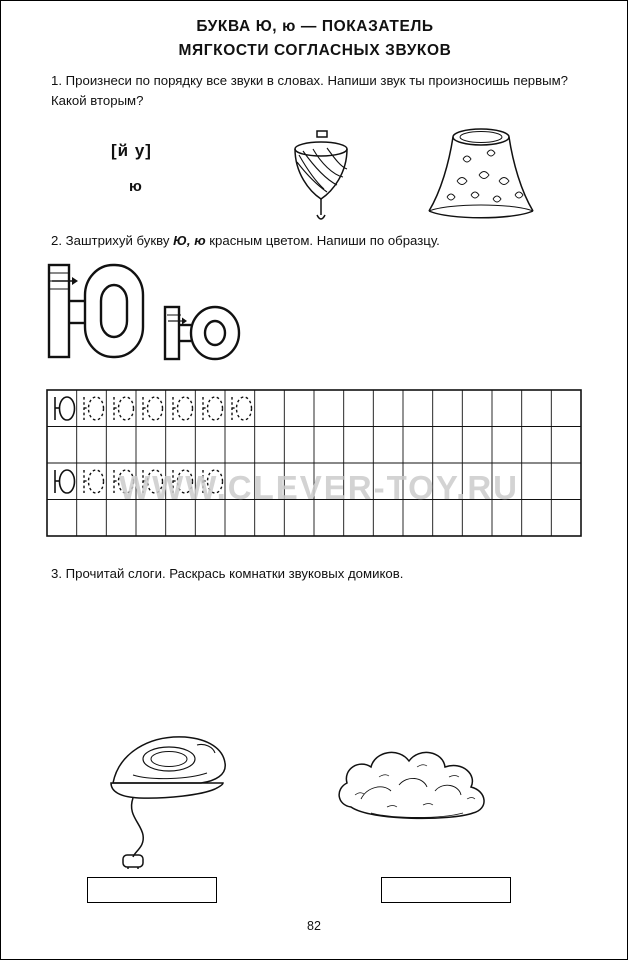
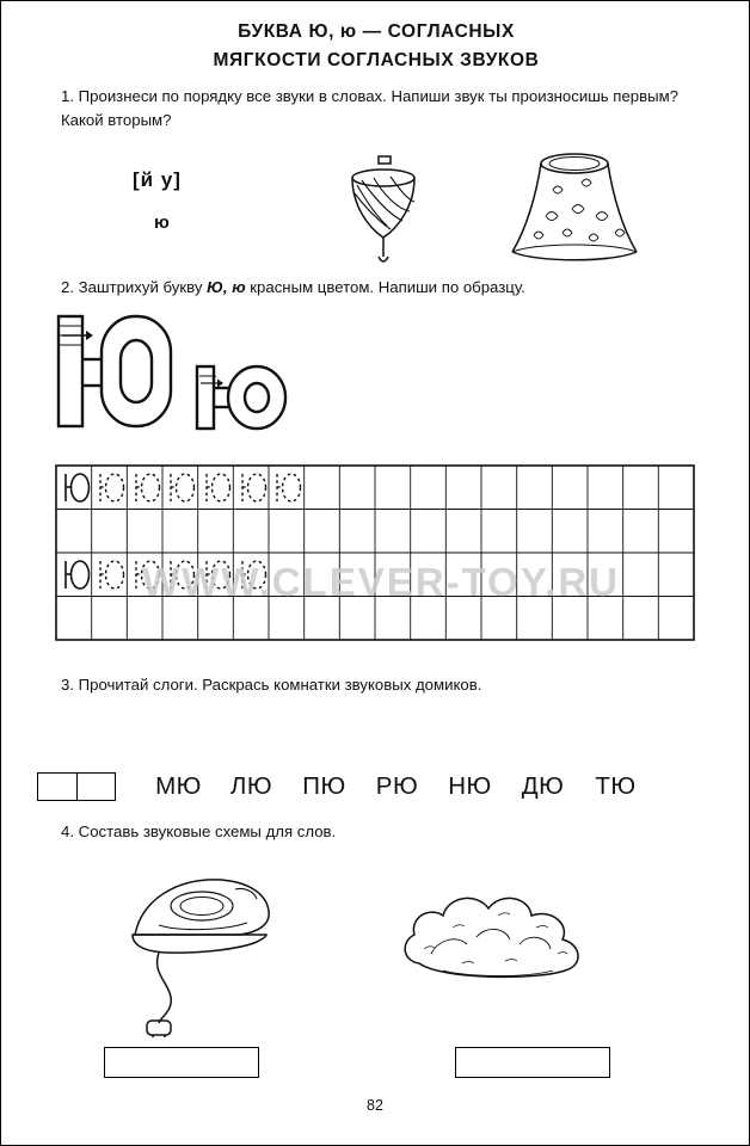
- БУКВА Ю, ю — ПОКАЗАТЕЛЬ
+ БУКВА Ю, ю — СОГЛАСНЫХ
  МЯГКОСТИ СОГЛАСНЫХ ЗВУКОВ
  1. Произнеси по порядку все звуки в словах. Напиши звук ты произносишь первым? Какой вторым?
  [й у]
  ю
  2. Заштрихуй букву Ю, ю красным цветом. Напиши по образцу.
  WWW.CLEVER-TOY.RU
  3. Прочитай слоги. Раскрась комнатки звуковых домиков.
+ МЮ
+ ЛЮ
+ ПЮ
+ РЮ
+ НЮ
+ ДЮ
+ ТЮ
+ 4. Составь звуковые схемы для слов.
  82
